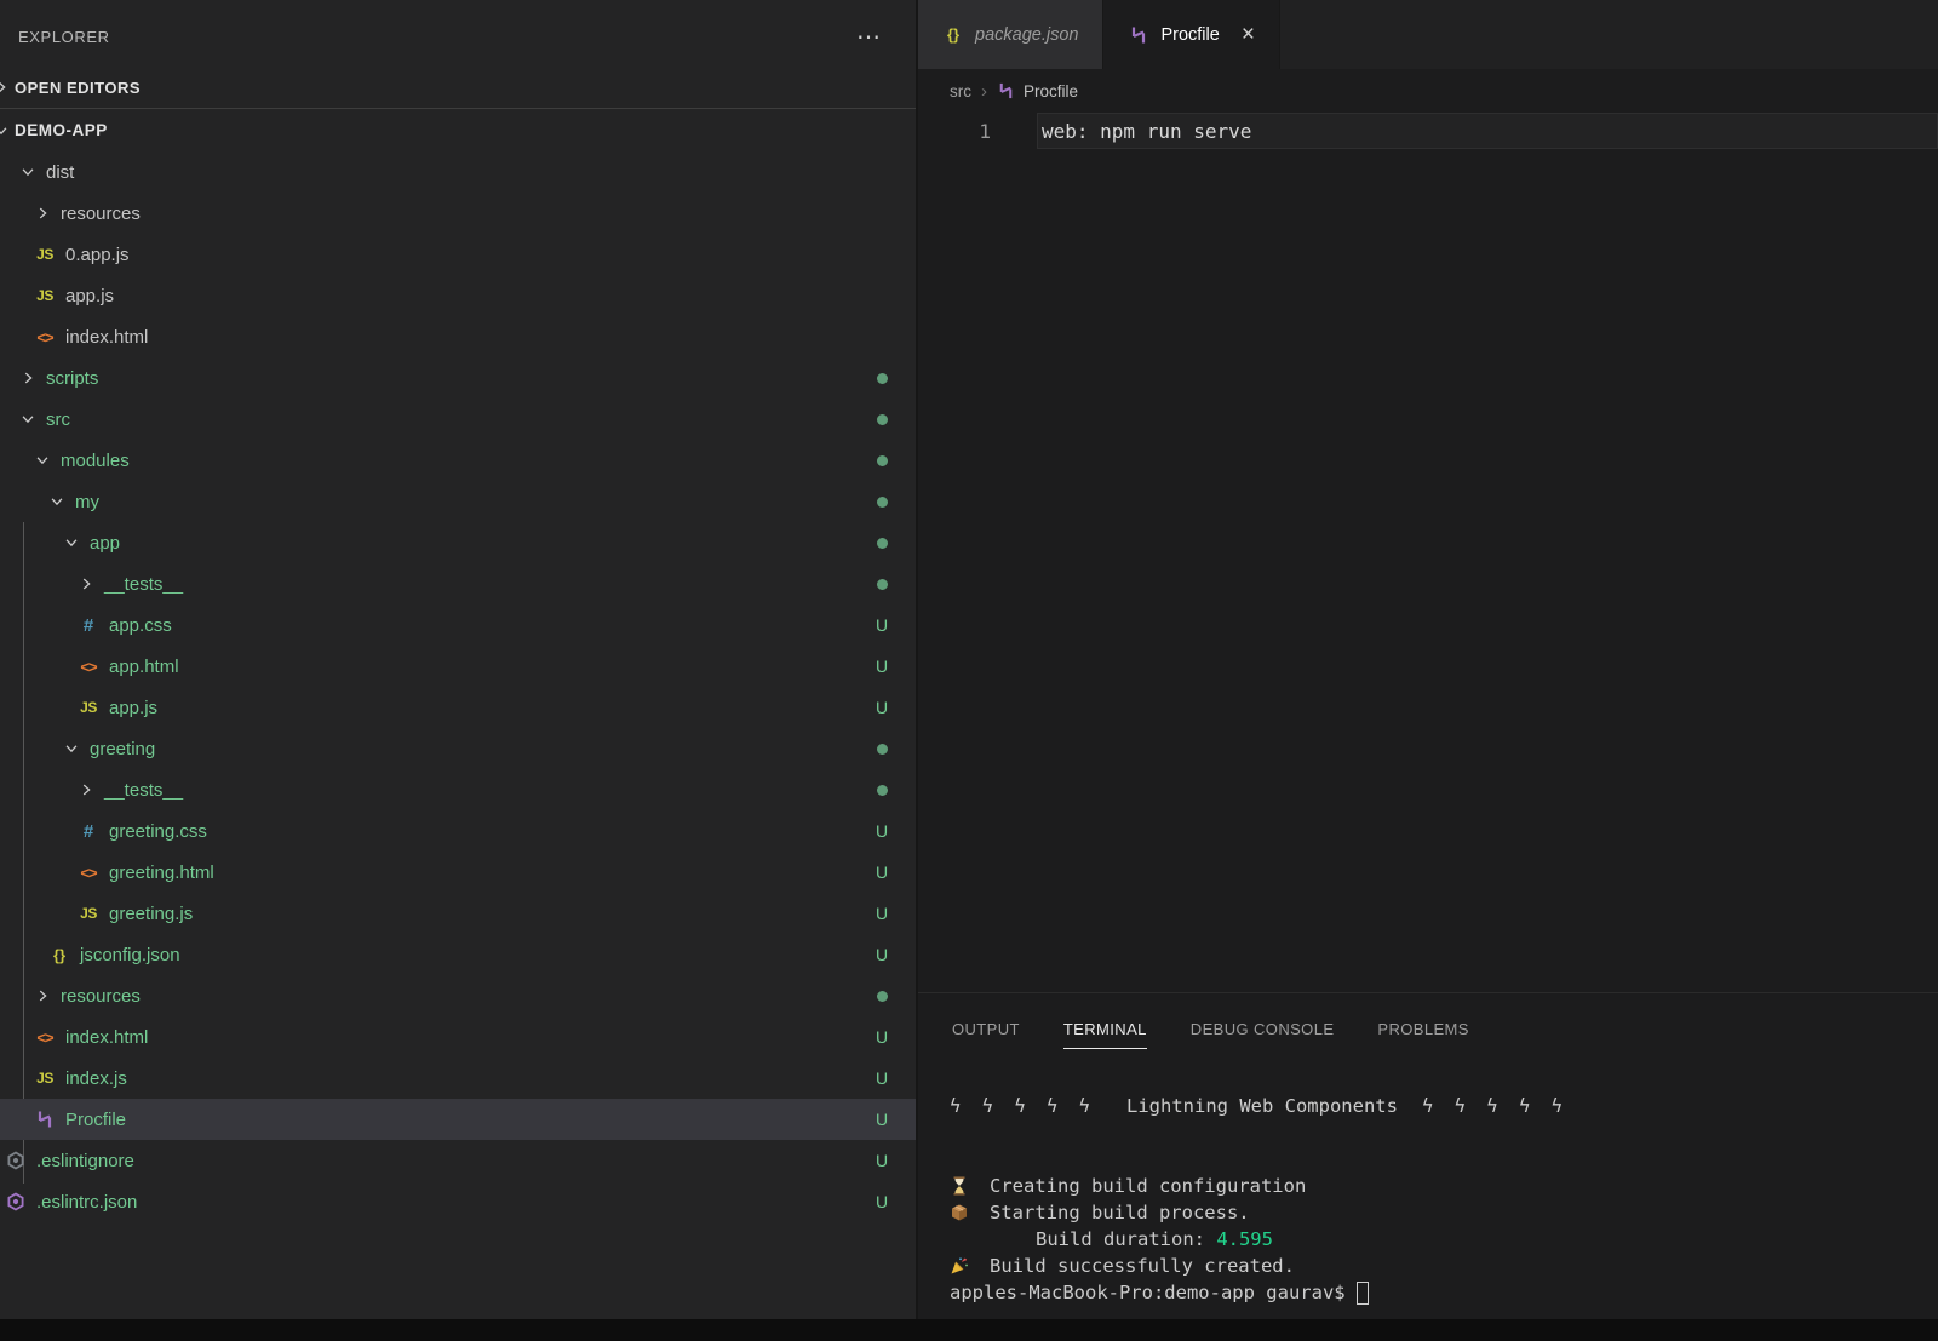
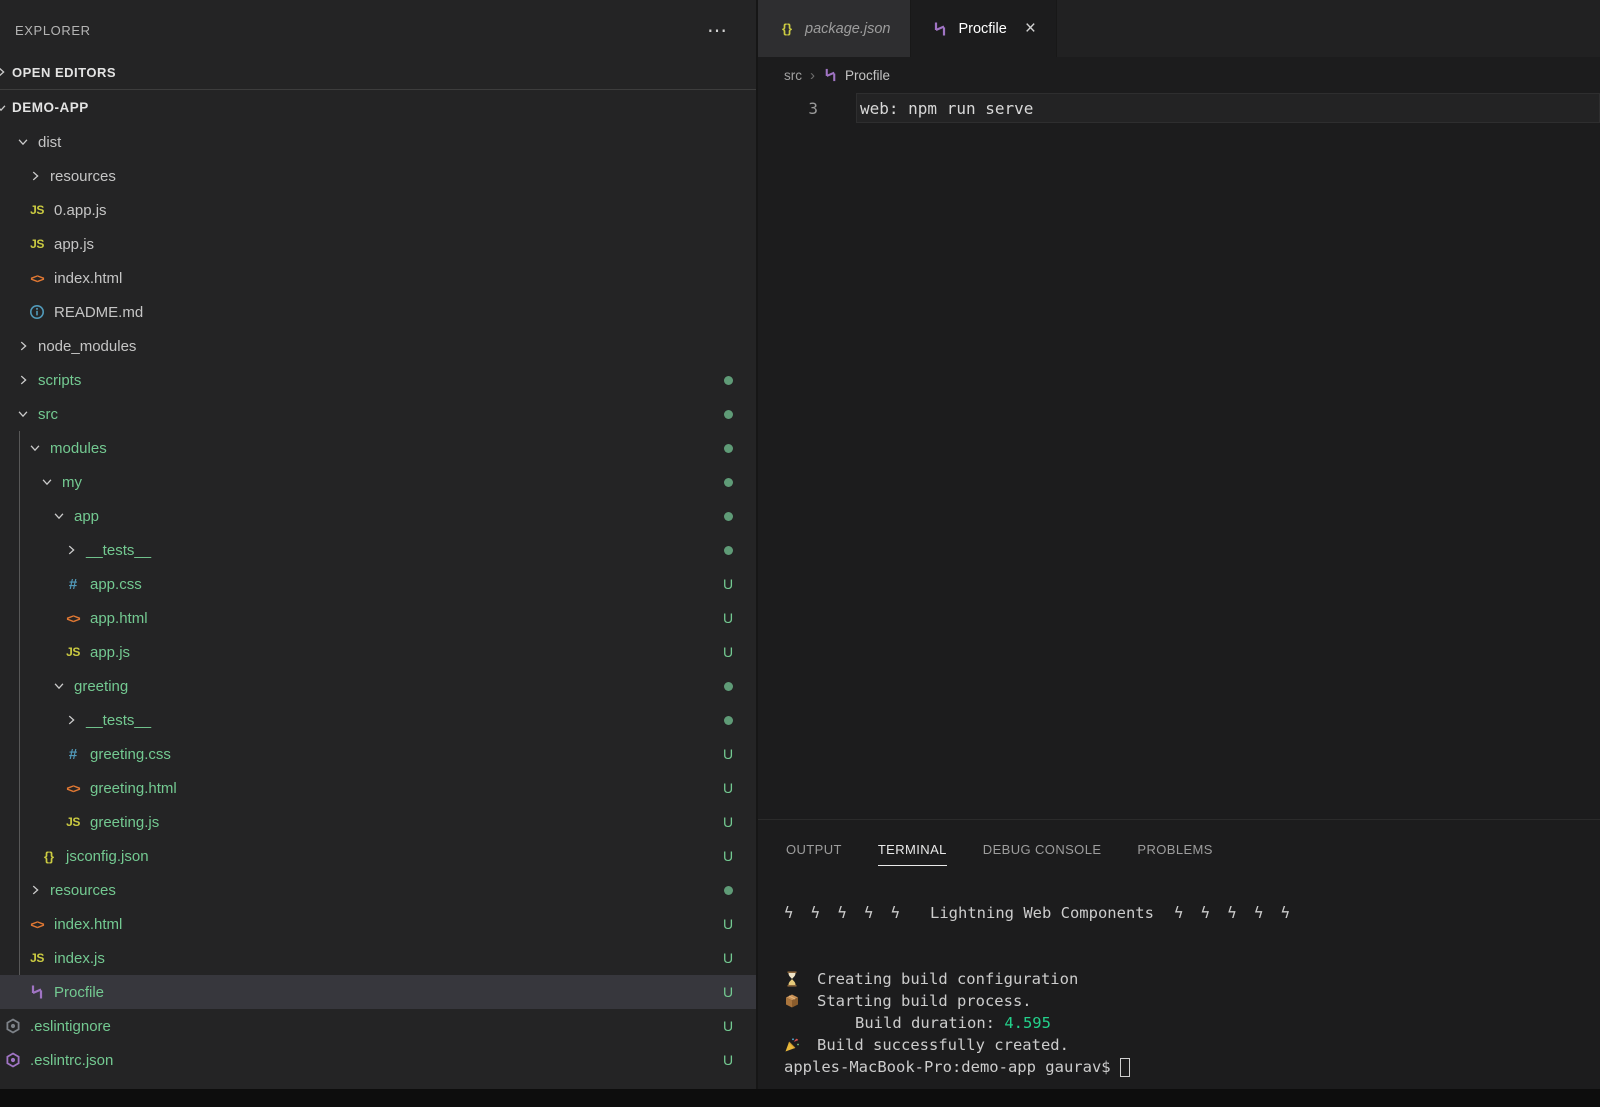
  EXPLORER
  ⋯
  OPEN EDITORS
  DEMO-APP
  dist
  resources
  JS
  0.app.js
  JS
  app.js
  <>
  index.html
+ README.md
+ node_modules
  scripts
  src
  modules
  my
  app
  __tests__
  #
  app.css
  U
  <>
  app.html
  U
  JS
  app.js
  U
  greeting
  __tests__
  #
  greeting.css
  U
  <>
  greeting.html
  U
  JS
  greeting.js
  U
  {}
  jsconfig.json
  U
  resources
  <>
  index.html
  U
  JS
  index.js
  U
  Procfile
  U
  .eslintignore
  U
  .eslintrc.json
  U
  {}
  package.json
  Procfile
  ×
  src
  ›
  Procfile
- 1
+ 3
  web: npm run serve
  OUTPUT
  TERMINAL
  DEBUG CONSOLE
  PROBLEMS
  ϟ ϟ ϟ ϟ ϟ
  Lightning Web Components
  ϟ ϟ ϟ ϟ ϟ
  Creating build configuration
  Starting build process.
  Build duration:
  4.595
  Build successfully created.
  apples-MacBook-Pro:demo-app gaurav$
